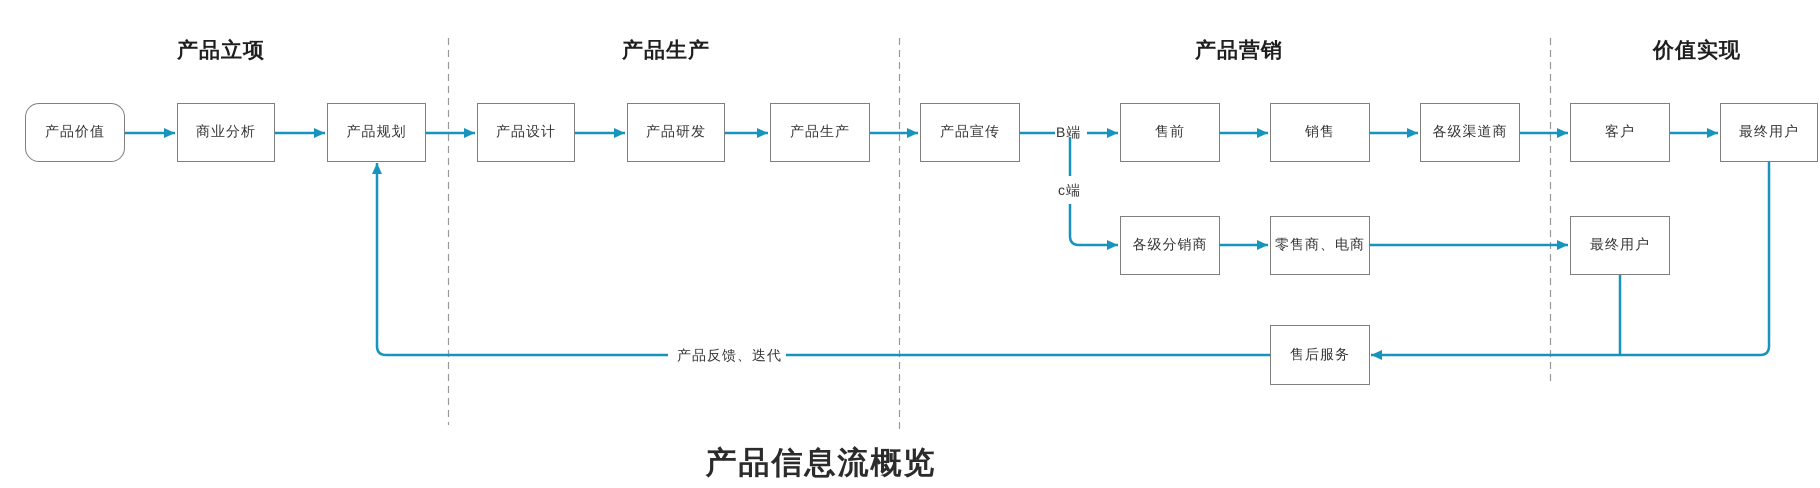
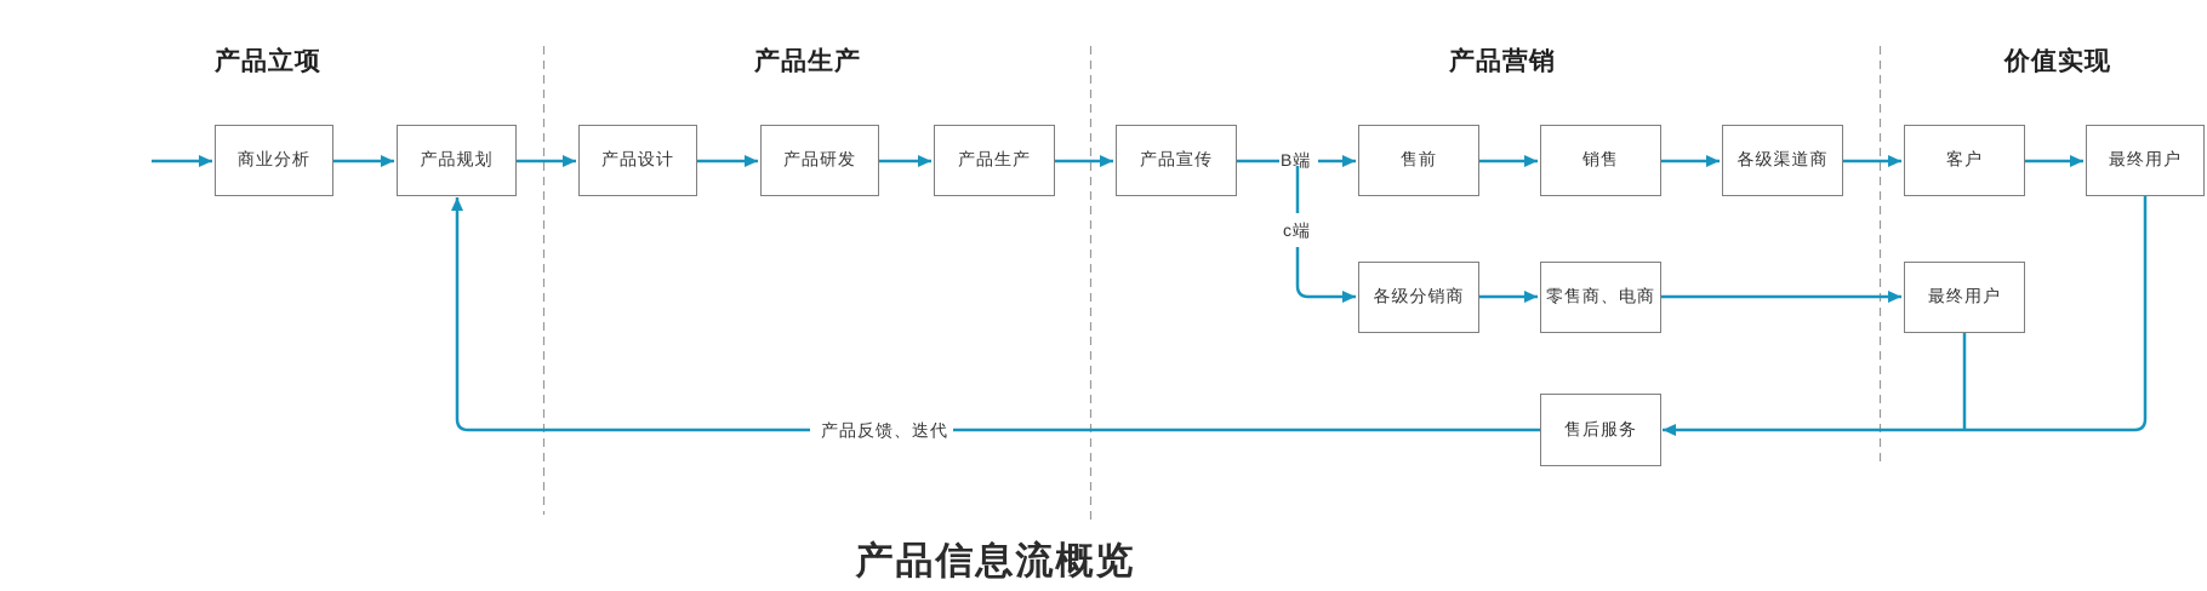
  产品立项
  产品生产
  产品营销
  价值实现
- 产品价值
  商业分析
  产品规划
  产品设计
  产品研发
  产品生产
  产品宣传
  售前
  销售
  各级渠道商
  客户
  最终用户
  各级分销商
  零售商、电商
  最终用户
  售后服务
  B端
  c端
  产品反馈、迭代
  产品信息流概览
